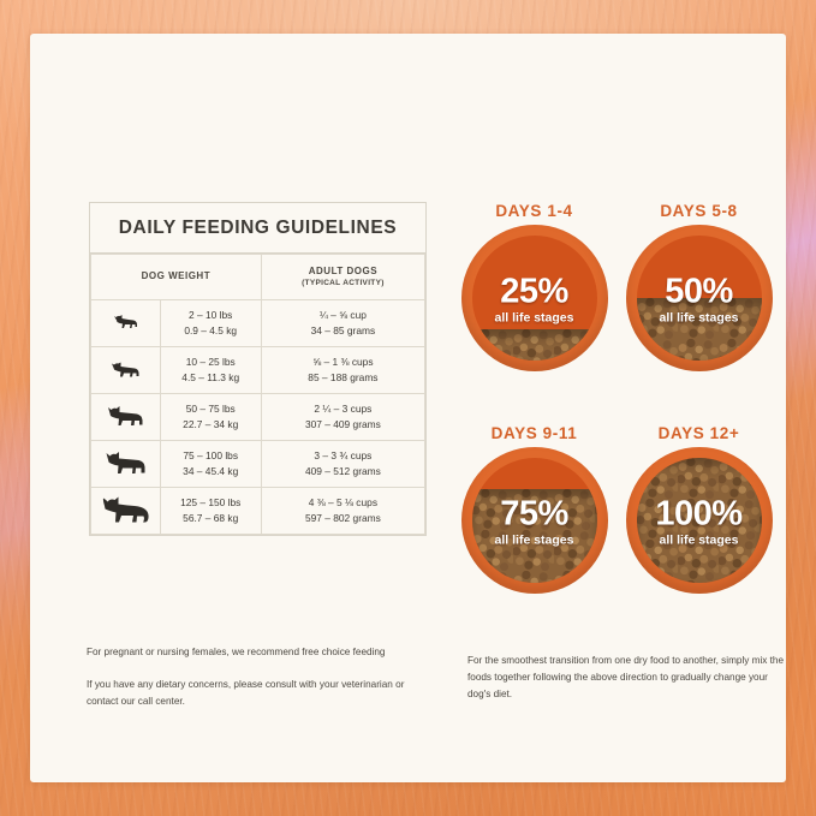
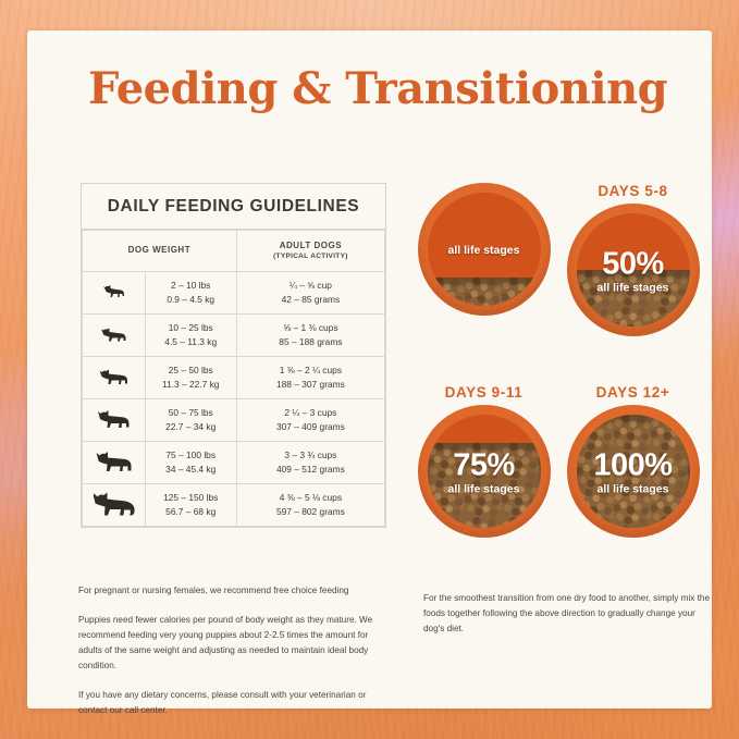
+ Feeding & Transitioning
  DAILY FEEDING GUIDELINES
- 	2 – 10 lbs 0.9 – 4.5 kg	¼ – ⅝ cup 34 – 85 grams
+ 	2 – 10 lbs 0.9 – 4.5 kg	¼ – ⅝ cup 42 – 85 grams
  	10 – 25 lbs 4.5 – 11.3 kg	⅝ – 1 ⅜ cups 85 – 188 grams
+ 	25 – 50 lbs 11.3 – 22.7 kg	1 ⅜ – 2 ¼ cups 188 – 307 grams
  	50 – 75 lbs 22.7 – 34 kg	2 ¼ – 3 cups 307 – 409 grams
  	75 – 100 lbs 34 – 45.4 kg	3 – 3 ¾ cups 409 – 512 grams
  	125 – 150 lbs 56.7 – 68 kg	4 ⅜ – 5 ⅛ cups 597 – 802 grams
- DAYS 1-4
- 25%
  all life stages
  DAYS 5-8
  50%
  all life stages
  DAYS 9-11
  75%
  all life stages
  DAYS 12+
  100%
  all life stages
  For pregnant or nursing females, we recommend free choice feeding
+ Puppies need fewer calories per pound of body weight as they mature. We recommend feeding very young puppies about 2-2.5 times the amount for adults of the same weight and adjusting as needed to maintain ideal body condition.
  If you have any dietary concerns, please consult with your veterinarian or contact our call center.
  For the smoothest transition from one dry food to another, simply mix the foods together following the above direction to gradually change your dog's diet.
